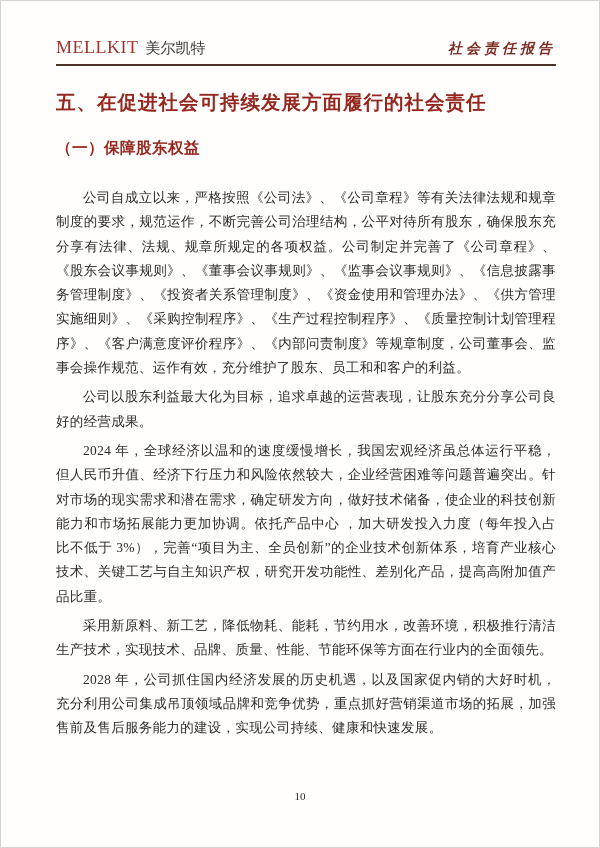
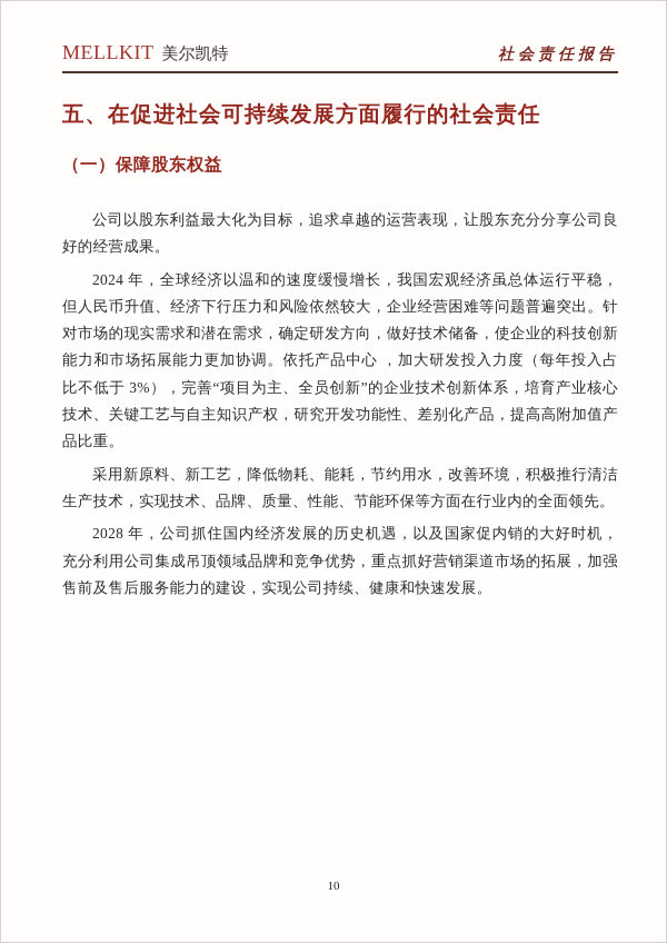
  MELLKIT 美尔凯特
  社会责任报告
  五、在促进社会可持续发展方面履行的社会责任
  （一）保障股东权益
- 公司自成立以来，严格按照《公司法》、《公司章程》等有关法律法规和规章制度的要求，规范运作，不断完善公司治理结构，公平对待所有股东，确保股东充分享有法律、法规、规章所规定的各项权益。公司制定并完善了《公司章程》、《股东会议事规则》、《董事会议事规则》、《监事会议事规则》、《信息披露事务管理制度》、《投资者关系管理制度》、《资金使用和管理办法》、《供方管理实施细则》、《采购控制程序》、《生产过程控制程序》、《质量控制计划管理程序》、《客户满意度评价程序》、《内部问责制度》等规章制度，公司董事会、监事会操作规范、运作有效，充分维护了股东、员工和和客户的利益。
  公司以股东利益最大化为目标，追求卓越的运营表现，让股东充分分享公司良好的经营成果。
  2024 年，全球经济以温和的速度缓慢增长，我国宏观经济虽总体运行平稳，但人民币升值、经济下行压力和风险依然较大，企业经营困难等问题普遍突出。针对市场的现实需求和潜在需求，确定研发方向，做好技术储备，使企业的科技创新能力和市场拓展能力更加协调。依托产品中心 ，加大研发投入力度（每年投入占比不低于 3%），完善“项目为主、全员创新”的企业技术创新体系，培育产业核心技术、关键工艺与自主知识产权，研究开发功能性、差别化产品，提高高附加值产品比重。
  采用新原料、新工艺，降低物耗、能耗，节约用水，改善环境，积极推行清洁生产技术，实现技术、品牌、质量、性能、节能环保等方面在行业内的全面领先。
  2028 年，公司抓住国内经济发展的历史机遇，以及国家促内销的大好时机，充分利用公司集成吊顶领域品牌和竞争优势，重点抓好营销渠道市场的拓展，加强售前及售后服务能力的建设，实现公司持续、健康和快速发展。
  10
